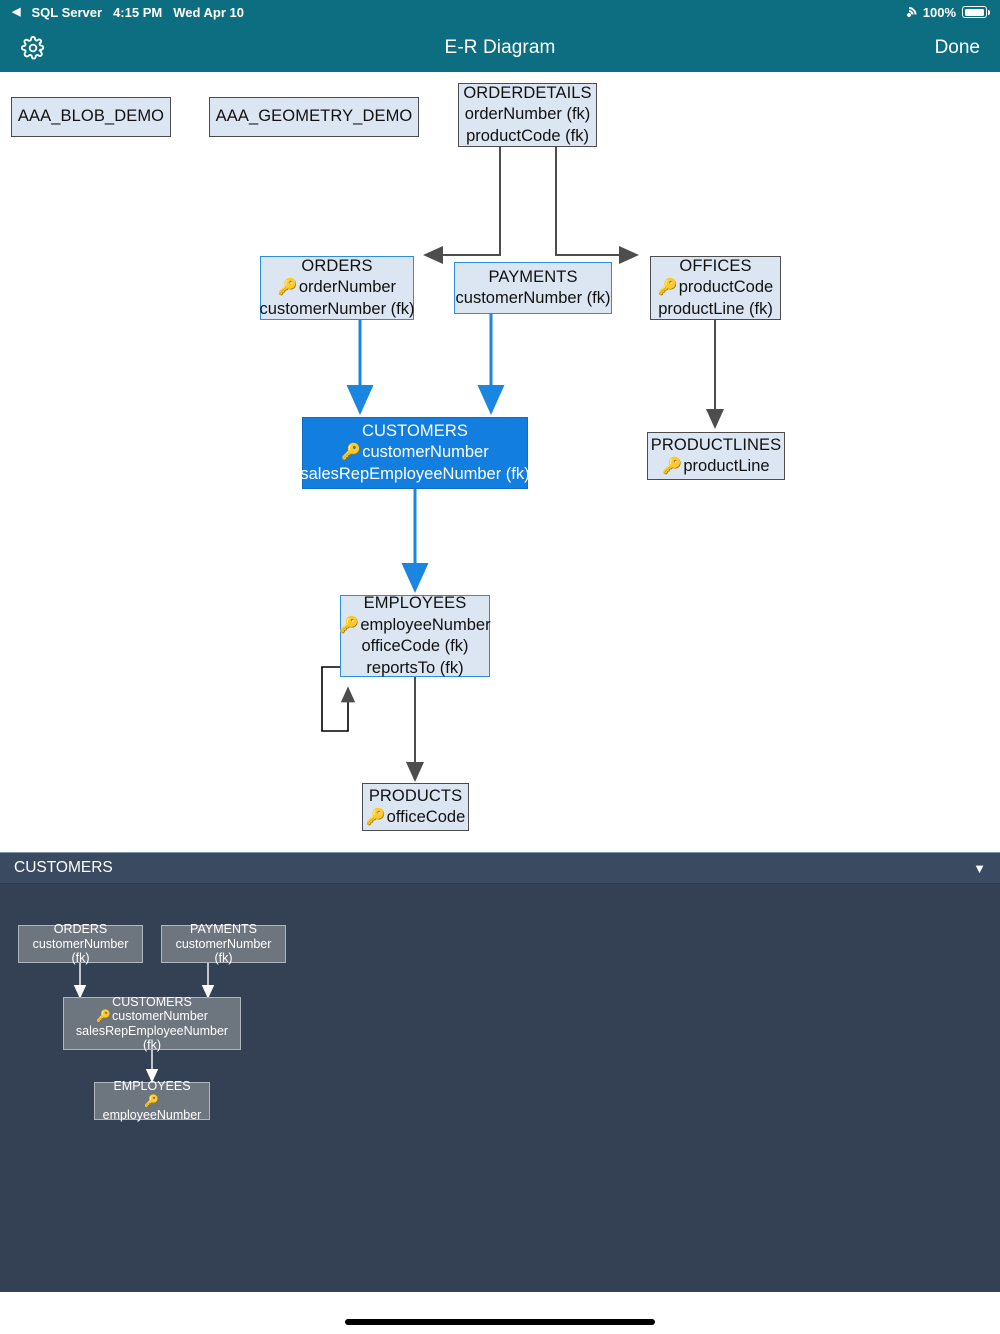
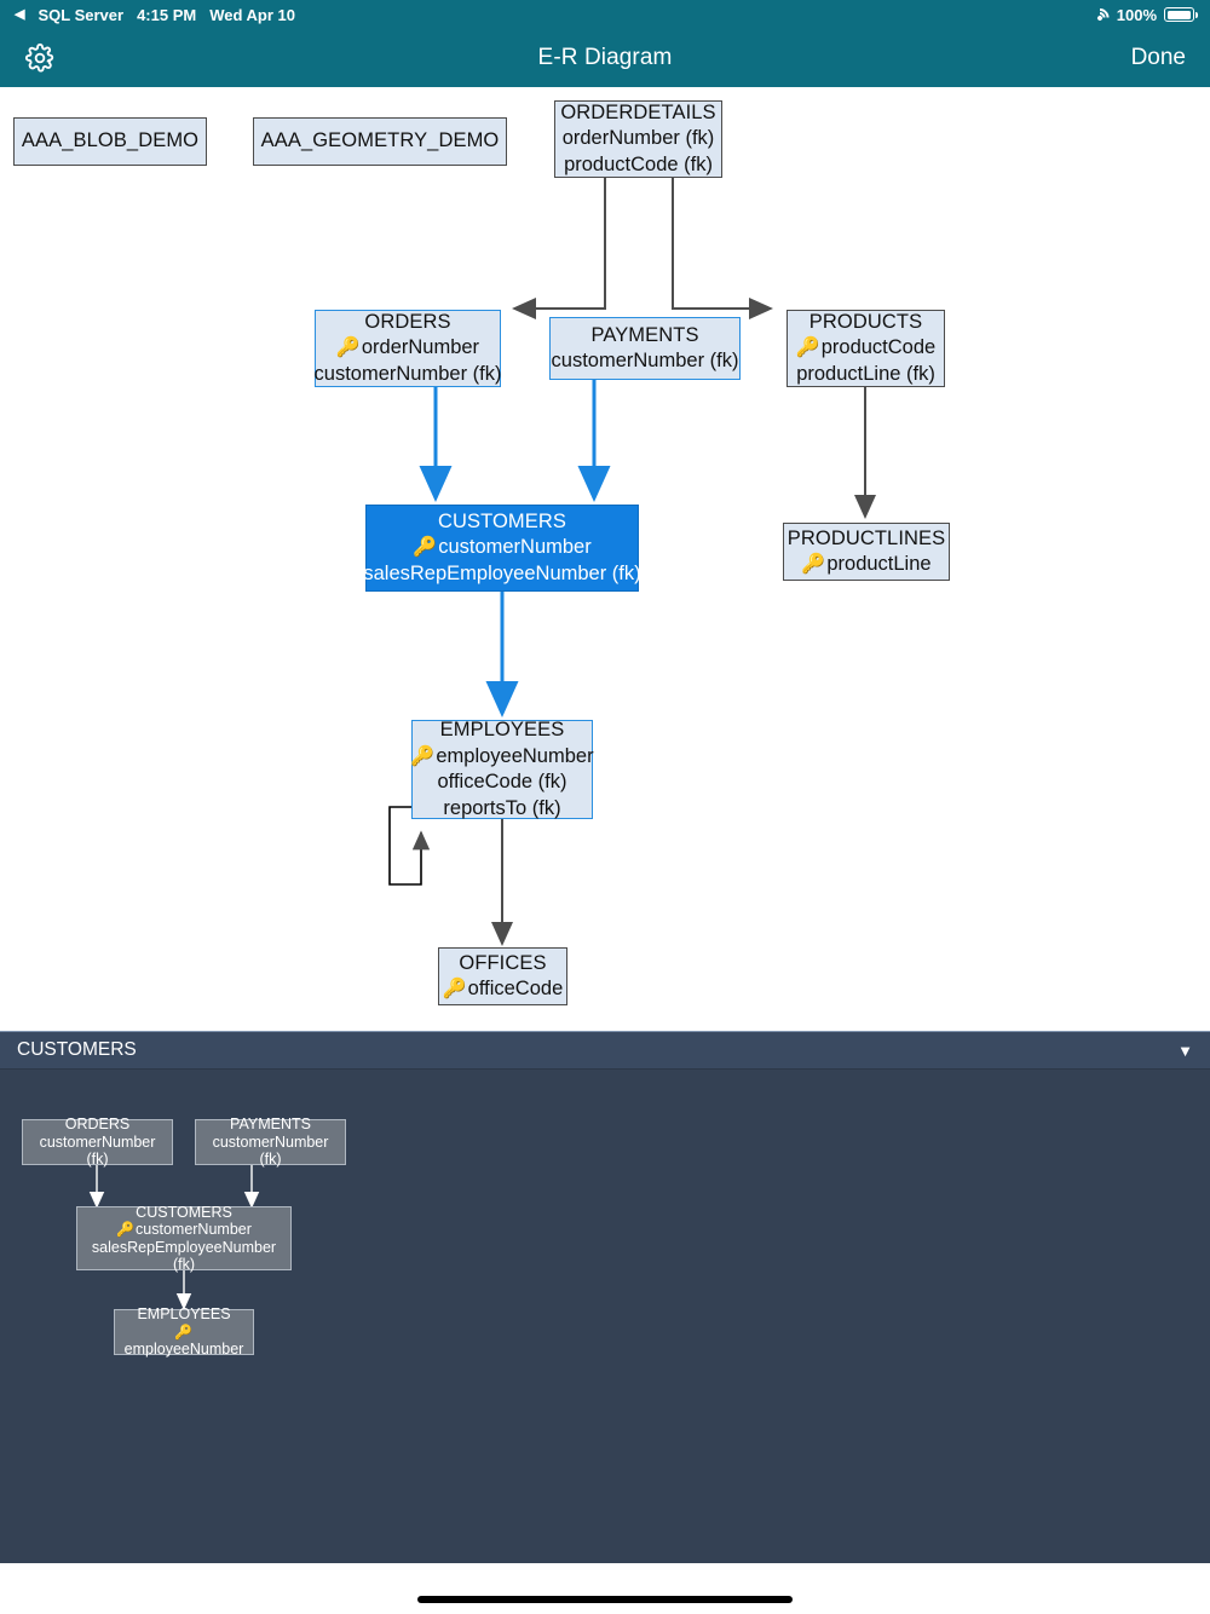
  ◀
  SQL Server
  4:15 PM
  Wed Apr 10
  100%
  E-R Diagram
  Done
  AAA_BLOB_DEMO
  AAA_GEOMETRY_DEMO
  ORDERDETAILS
  orderNumber (fk)
  productCode (fk)
  ORDERS
  🔑orderNumber
  customerNumber (fk)
  PAYMENTS
  customerNumber (fk)
- OFFICES
+ PRODUCTS
  🔑productCode
  productLine (fk)
  CUSTOMERS
  🔑customerNumber
  salesRepEmployeeNumber (fk)
  PRODUCTLINES
  🔑productLine
  EMPLOYEES
  🔑employeeNumber
  officeCode (fk)
  reportsTo (fk)
- PRODUCTS
+ OFFICES
  🔑officeCode
  CUSTOMERS
  ▼
  ORDERS
  customerNumber (fk)
  PAYMENTS
  customerNumber (fk)
  CUSTOMERS
  🔑customerNumber
  salesRepEmployeeNumber (fk)
  EMPLOYEES
  🔑employeeNumber
